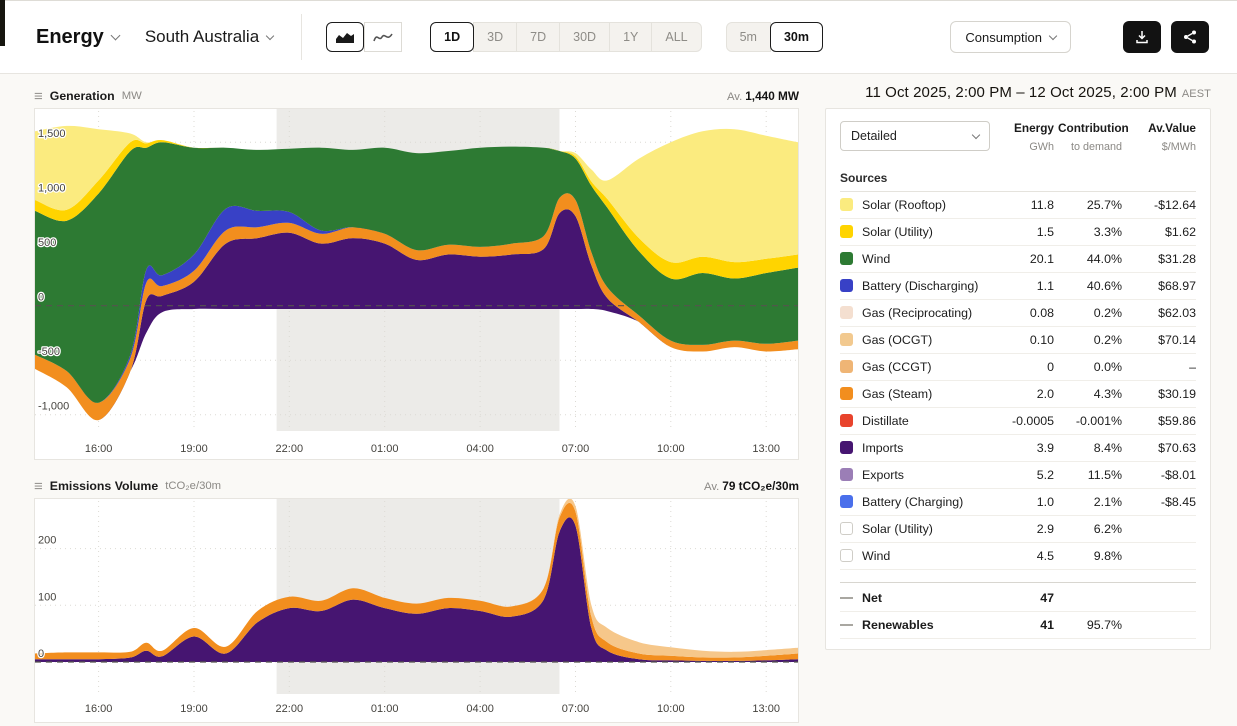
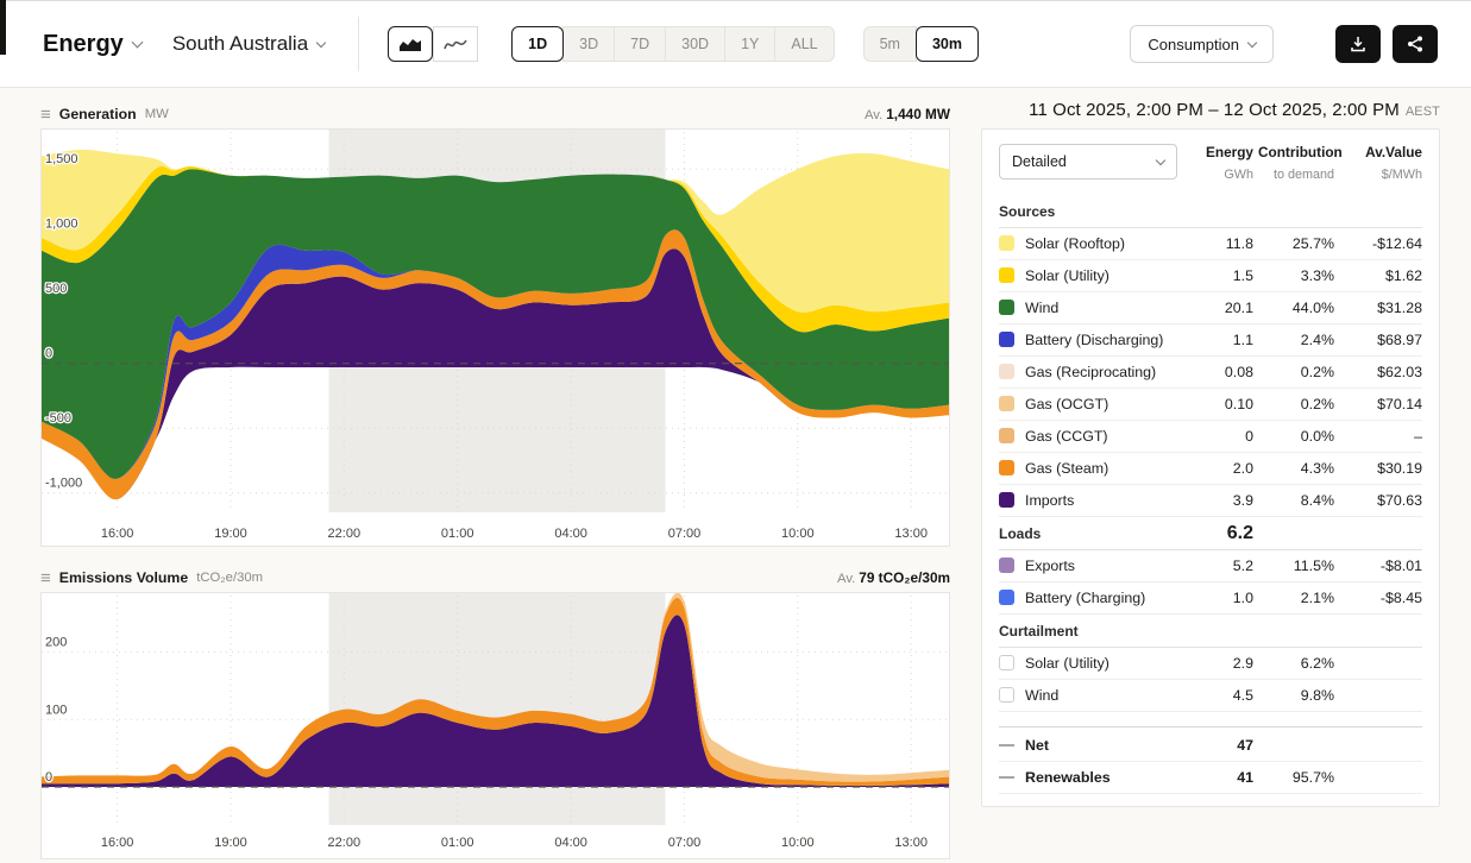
  Energy
  South Australia
  1D
  3D
  7D
  30D
  1Y
  ALL
  5m
  30m
  Consumption
  ≡
  Generation
  MW
  Av. 1,440 MW
  1,500
  1,000
  500
  0
  -500
  -1,000
  16:00
  19:00
  22:00
  01:00
  04:00
  07:00
  10:00
  13:00
  ≡
  Emissions Volume
  tCO₂e/30m
  Av. 79 tCO₂e/30m
  200
  100
  0
  16:00
  19:00
  22:00
  01:00
  04:00
  07:00
  10:00
  13:00
  11 Oct 2025, 2:00 PM – 12 Oct 2025, 2:00 PM AEST
  Detailed
  Energy
  GWh
  Contributio
  to demand
  Av.Value
  $/MWh
  Sources
  Solar (Rooftop)
  11.8
  25.7%
  -$12.64
  Solar (Utility)
  1.5
  3.3%
  $1.62
  Wind
  20.1
  44.0%
  $31.28
  Battery (Discharging)
  1.1
- 40.6%
+ 2.4%
  $68.97
  Gas (Reciprocating)
  0.08
  0.2%
  $62.03
  Gas (OCGT)
  0.10
  0.2%
  $70.14
  Gas (CCGT)
  0
  0.0%
  –
  Gas (Steam)
  2.0
  4.3%
  $30.19
- Distillate
- -0.0005
- -0.001%
- $59.86
  Imports
  3.9
  8.4%
  $70.63
+ Loads
+ 6.2
  Exports
  5.2
  11.5%
  -$8.01
  Battery (Charging)
  1.0
  2.1%
  -$8.45
+ Curtailment
  Solar (Utility)
  2.9
  6.2%
  Wind
  4.5
  9.8%
  Net
  47
  Renewables
  41
  95.7%
